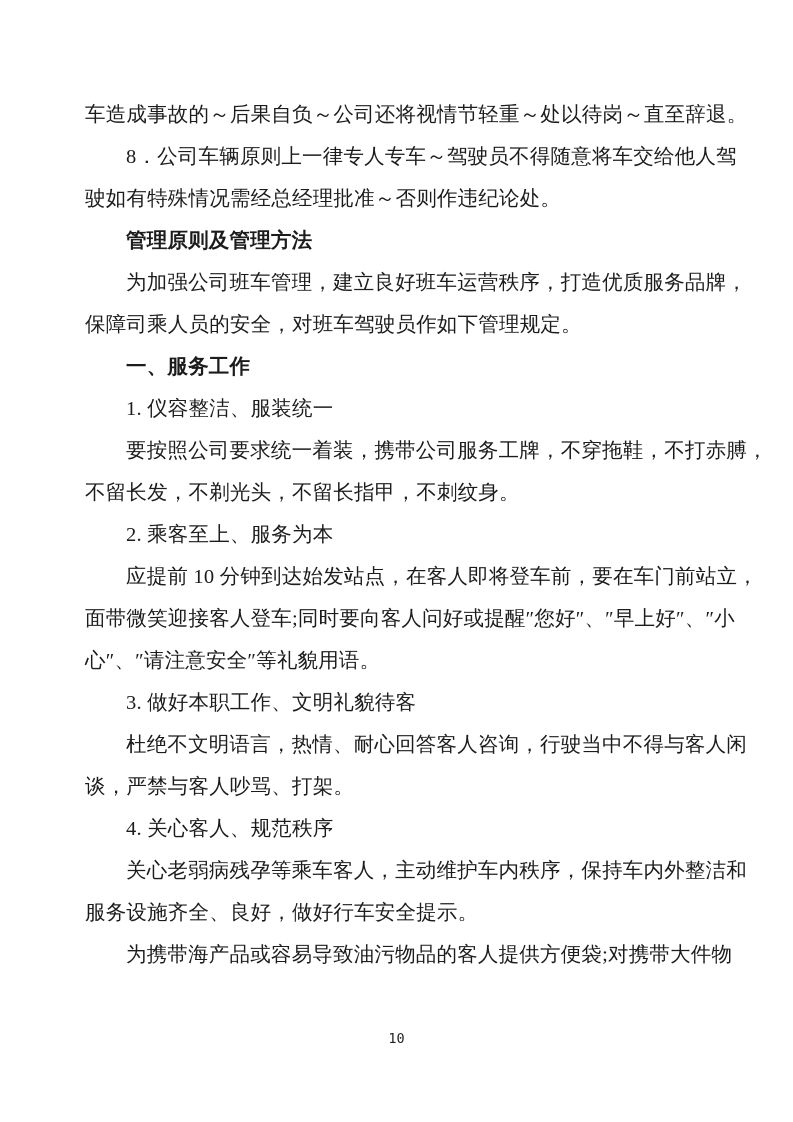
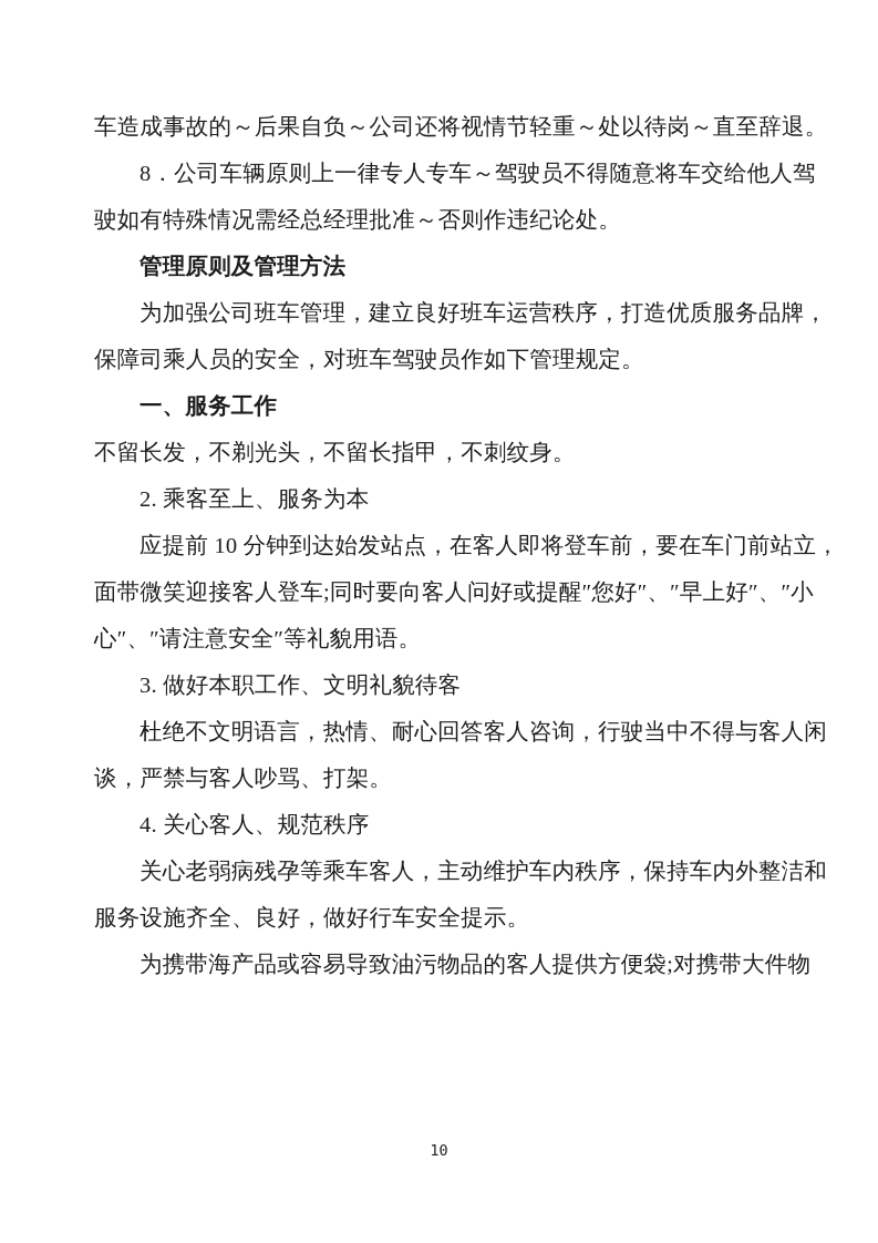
  车造成事故的～后果自负～公司还将视情节轻重～处以待岗～直至辞退。
  8．公司车辆原则上一律专人专车～驾驶员不得随意将车交给他人驾
  驶如有特殊情况需经总经理批准～否则作违纪论处。
  管理原则及管理方法
  为加强公司班车管理，建立良好班车运营秩序，打造优质服务品牌，
  保障司乘人员的安全，对班车驾驶员作如下管理规定。
  一、服务工作
- 1. 仪容整洁、服装统一
- 要按照公司要求统一着装，携带公司服务工牌，不穿拖鞋，不打赤膊，
  不留长发，不剃光头，不留长指甲，不刺纹身。
  2. 乘客至上、服务为本
  应提前 10 分钟到达始发站点，在客人即将登车前，要在车门前站立，
  面带微笑迎接客人登车;同时要向客人问好或提醒″您好″、″早上好″、″小
  心″、″请注意安全″等礼貌用语。
  3. 做好本职工作、文明礼貌待客
  杜绝不文明语言，热情、耐心回答客人咨询，行驶当中不得与客人闲
  谈，严禁与客人吵骂、打架。
  4. 关心客人、规范秩序
  关心老弱病残孕等乘车客人，主动维护车内秩序，保持车内外整洁和
  服务设施齐全、良好，做好行车安全提示。
  为携带海产品或容易导致油污物品的客人提供方便袋;对携带大件物
  10
